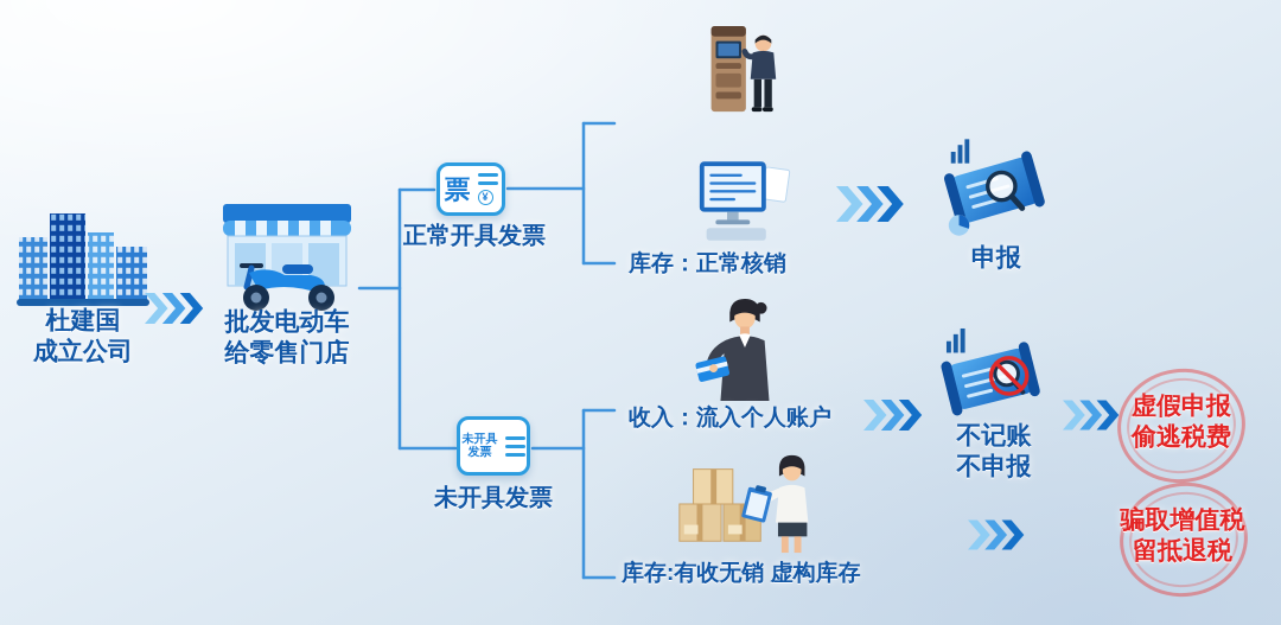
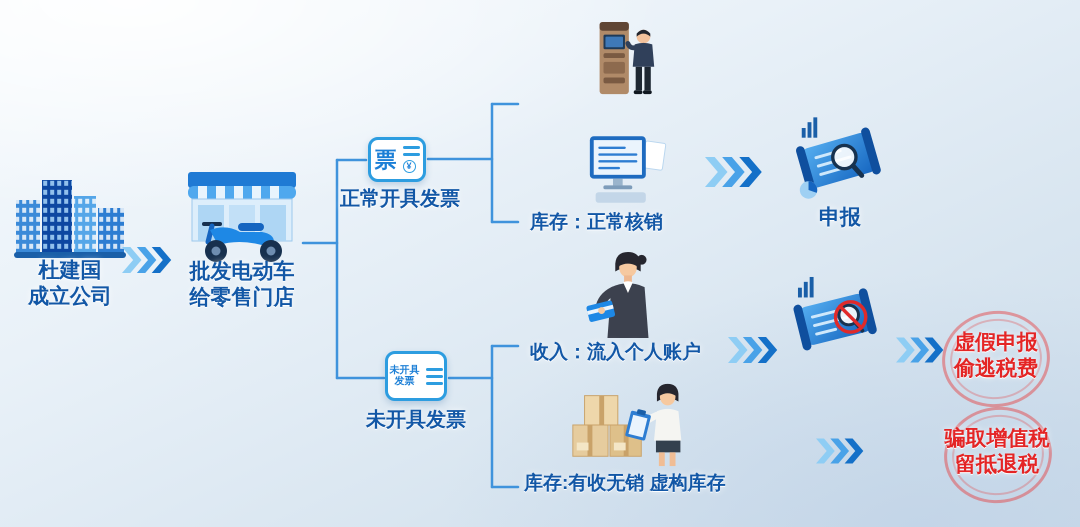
  杜建国
  成立公司
  批发电动车
  给零售门店
  票
  ¥
  正常开具发票
  库存：正常核销
  申报
  未开具
  发票
  未开具发票
  收入：流入个人账户
  库存:有收无销 虚构库存
- 不记账
- 不申报
  虚假申报
  偷逃税费
  骗取增值税
  留抵退税
